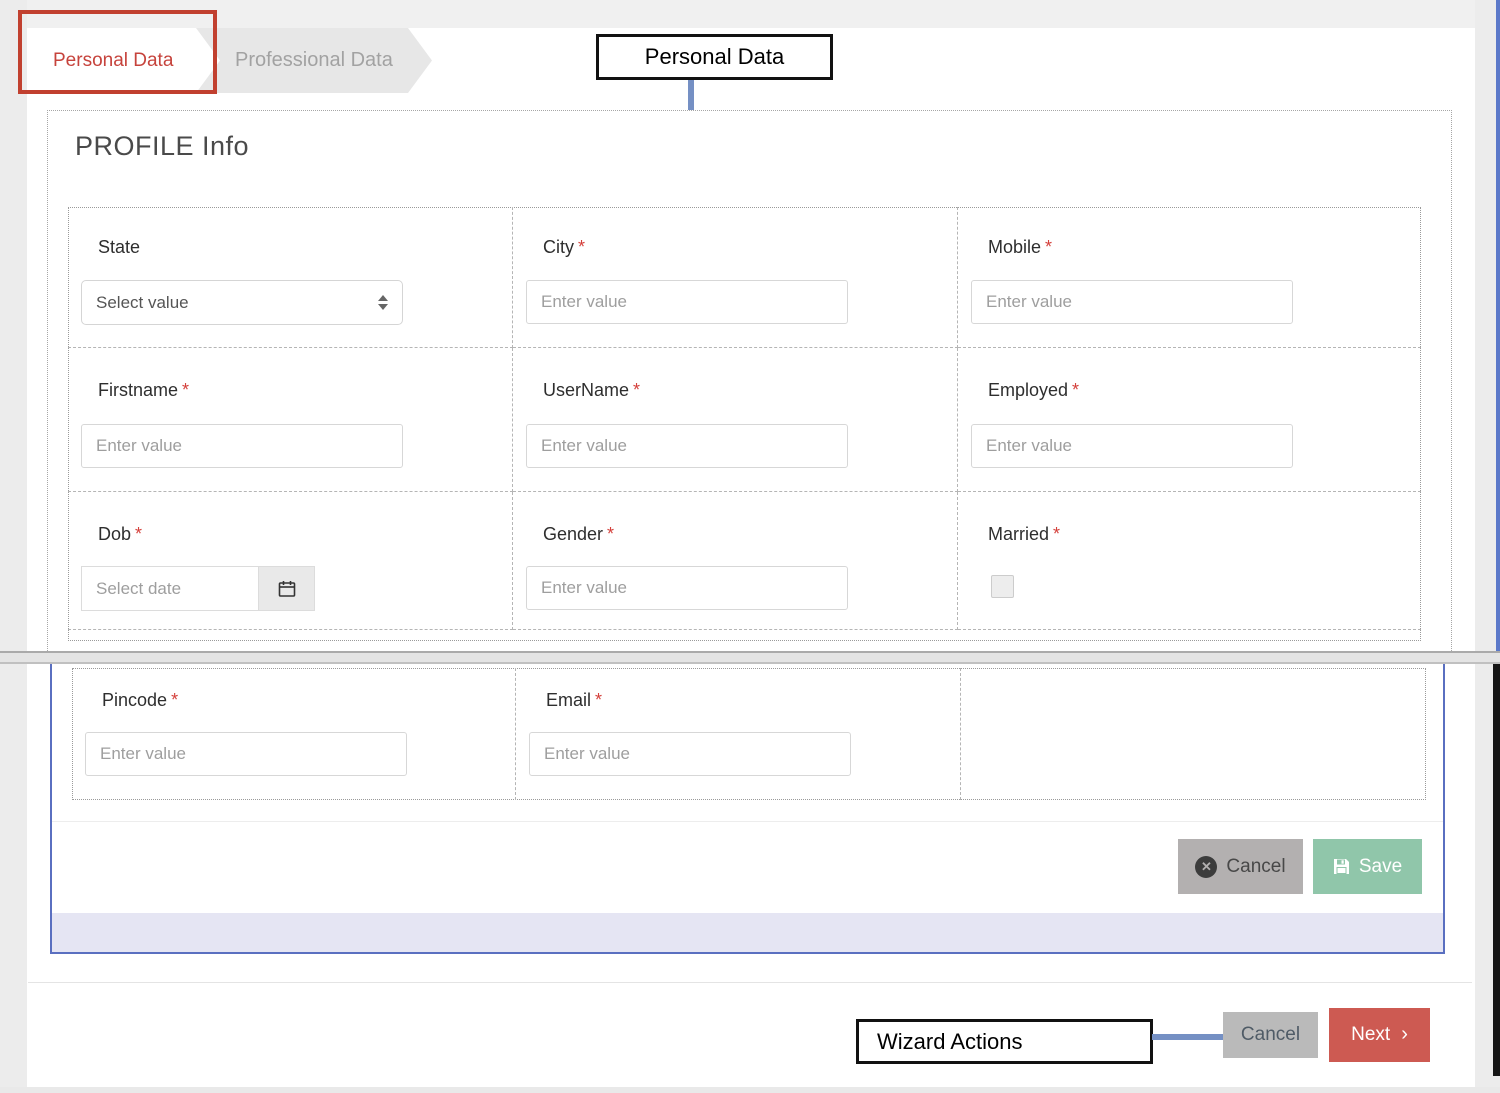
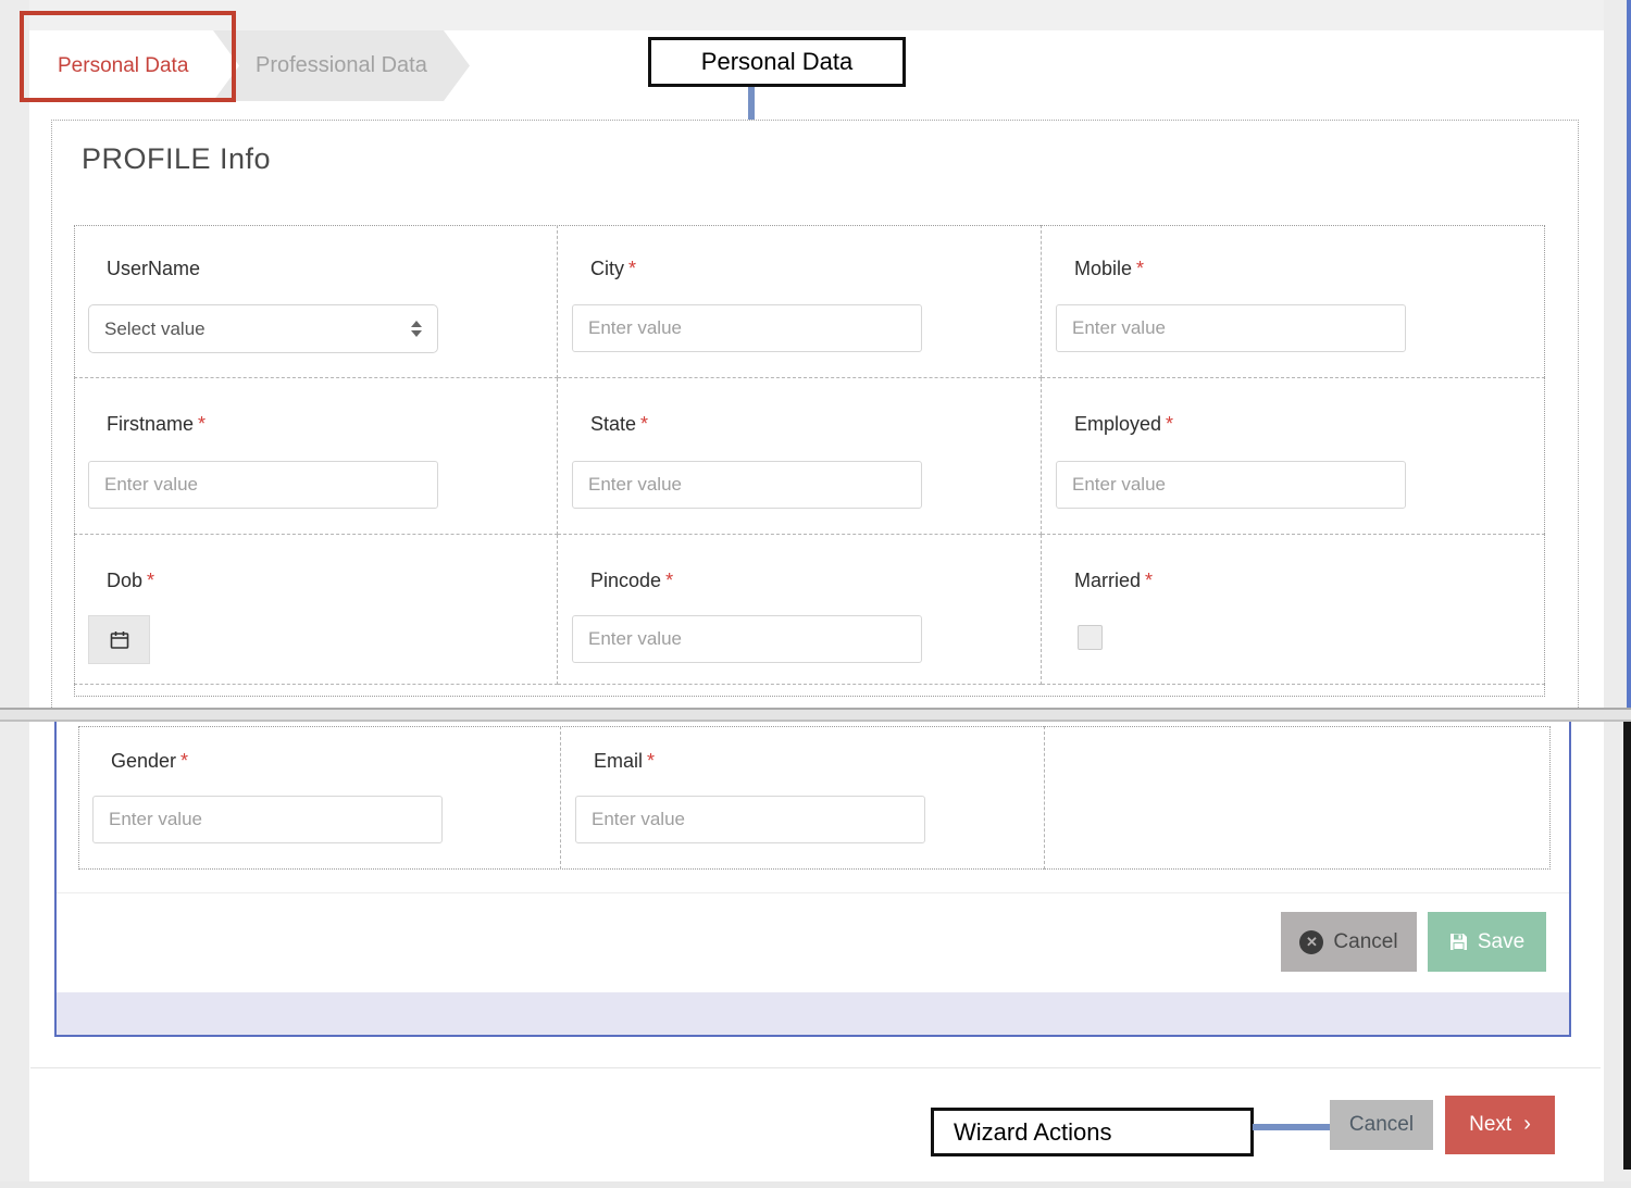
  Professional Data
  Personal Data
  Personal Data
  PROFILE Info
- State
+ UserName
  Select value
  City *
  Enter value
  Mobile *
  Enter value
  Firstname *
  Enter value
- UserName *
+ State *
  Enter value
  Employed *
  Enter value
  Dob *
- Select date
- Gender *
+ Pincode *
  Enter value
  Married *
- Pincode *
+ Gender *
  Enter value
  Email *
  Enter value
  ✕
  Cancel
  Save
  Wizard Actions
  Cancel
  Next
  ›
